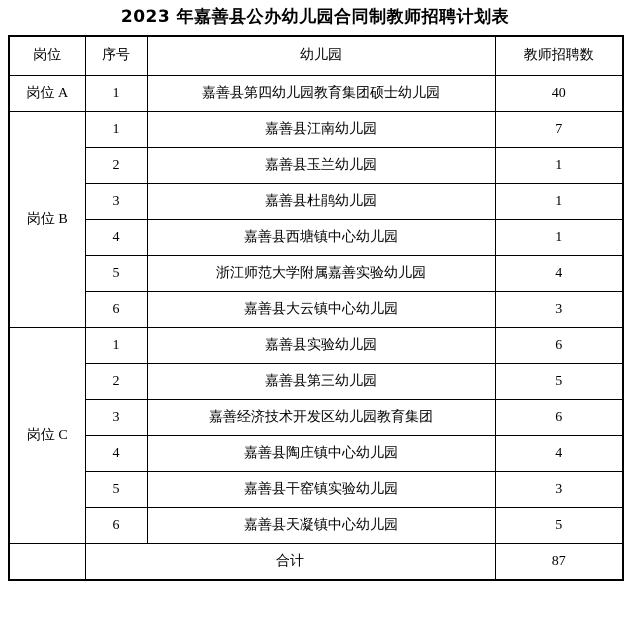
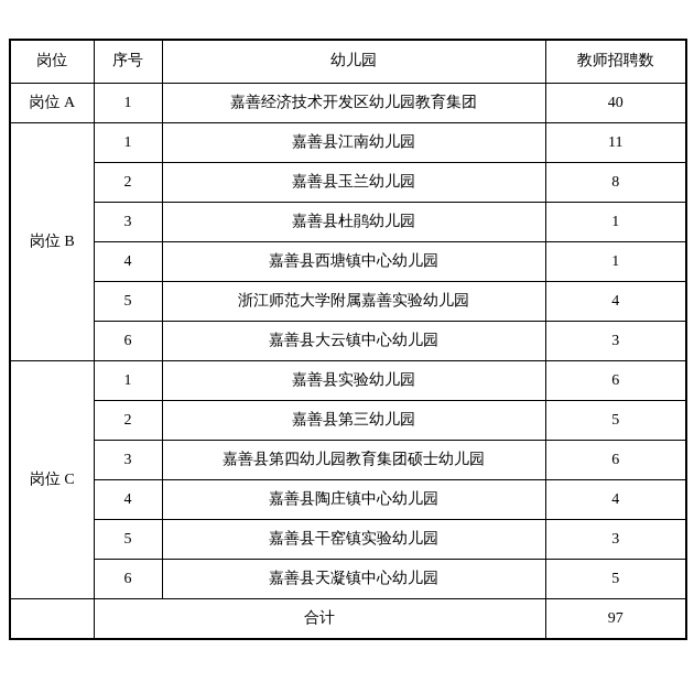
- 2023 年嘉善县公办幼儿园合同制教师招聘计划表
  岗位	序号	幼儿园	教师招聘数
- 岗位 A	1	嘉善县第四幼儿园教育集团硕士幼儿园	40
+ 岗位 A	1	嘉善经济技术开发区幼儿园教育集团	40
- 岗位 B	1	嘉善县江南幼儿园	7
+ 岗位 B	1	嘉善县江南幼儿园	11
- 2	嘉善县玉兰幼儿园	1
+ 2	嘉善县玉兰幼儿园	8
  3	嘉善县杜鹃幼儿园	1
  4	嘉善县西塘镇中心幼儿园	1
  5	浙江师范大学附属嘉善实验幼儿园	4
  6	嘉善县大云镇中心幼儿园	3
  岗位 C	1	嘉善县实验幼儿园	6
  2	嘉善县第三幼儿园	5
- 3	嘉善经济技术开发区幼儿园教育集团	6
+ 3	嘉善县第四幼儿园教育集团硕士幼儿园	6
  4	嘉善县陶庄镇中心幼儿园	4
  5	嘉善县干窑镇实验幼儿园	3
  6	嘉善县天凝镇中心幼儿园	5
- 	合计	87
+ 	合计	97
